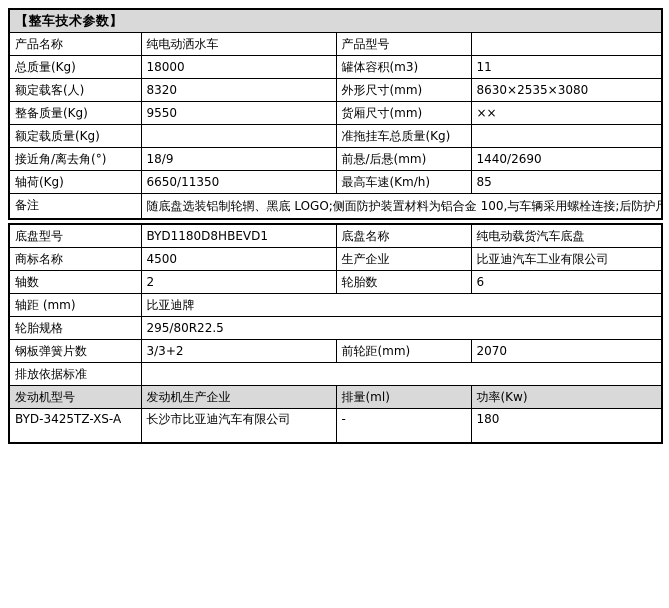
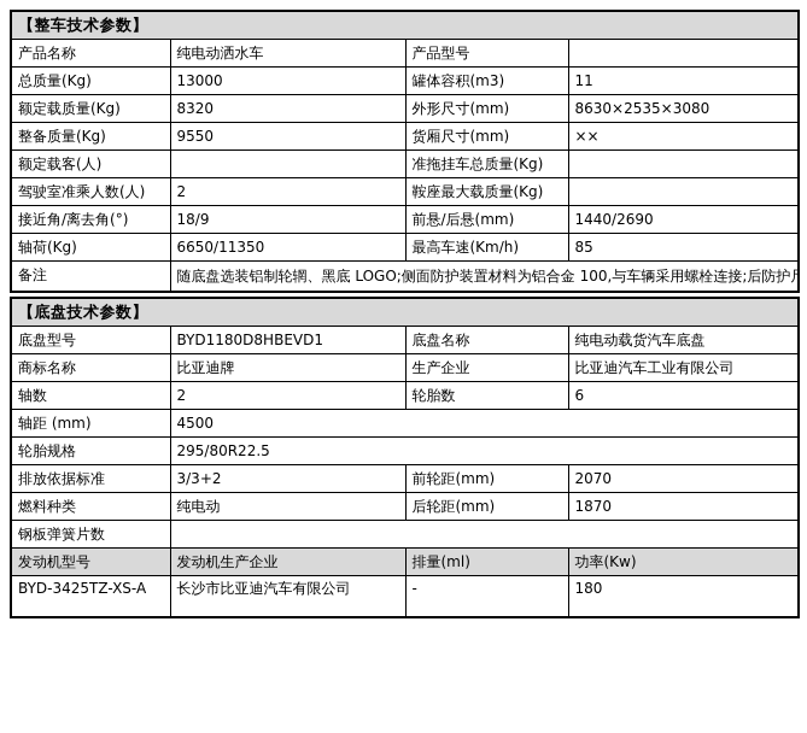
  【整车技术参数】
  产品名称	纯电动洒水车	产品型号
- 总质量(Kg)	18000	罐体容积(m3)	11
+ 总质量(Kg)	13000	罐体容积(m3)	11
- 额定载客(人)	8320	外形尺寸(mm)	8630×2535×3080
+ 额定载质量(Kg)	8320	外形尺寸(mm)	8630×2535×3080
  整备质量(Kg)	9550	货厢尺寸(mm)	××
- 额定载质量(Kg)		准拖挂车总质量(Kg)
+ 额定载客(人)		准拖挂车总质量(Kg)
+ 驾驶室准乘人数(人)	2	鞍座最大载质量(Kg)
  接近角/离去角(°)	18/9	前悬/后悬(mm)	1440/2690
  轴荷(Kg)	6650/11350	最高车速(Km/h)	85
+ 【底盘技术参数】
  底盘型号	BYD1180D8HBEVD1	底盘名称	纯电动载货汽车底盘
- 商标名称	4500	生产企业	比亚迪汽车工业有限公司
+ 商标名称	比亚迪牌	生产企业	比亚迪汽车工业有限公司
  轴数	2	轮胎数	6
- 轴距 (mm)	比亚迪牌
+ 轴距 (mm)	4500
  轮胎规格	295/80R22.5
- 钢板弹簧片数	3/3+2	前轮距(mm)	2070
+ 排放依据标准	3/3+2	前轮距(mm)	2070
+ 燃料种类	纯电动	后轮距(mm)	1870
- 排放依据标准
+ 钢板弹簧片数
  发动机型号	发动机生产企业	排量(ml)	功率(Kw)
  BYD-3425TZ-XS-A	长沙市比亚迪汽车有限公司	-	180
